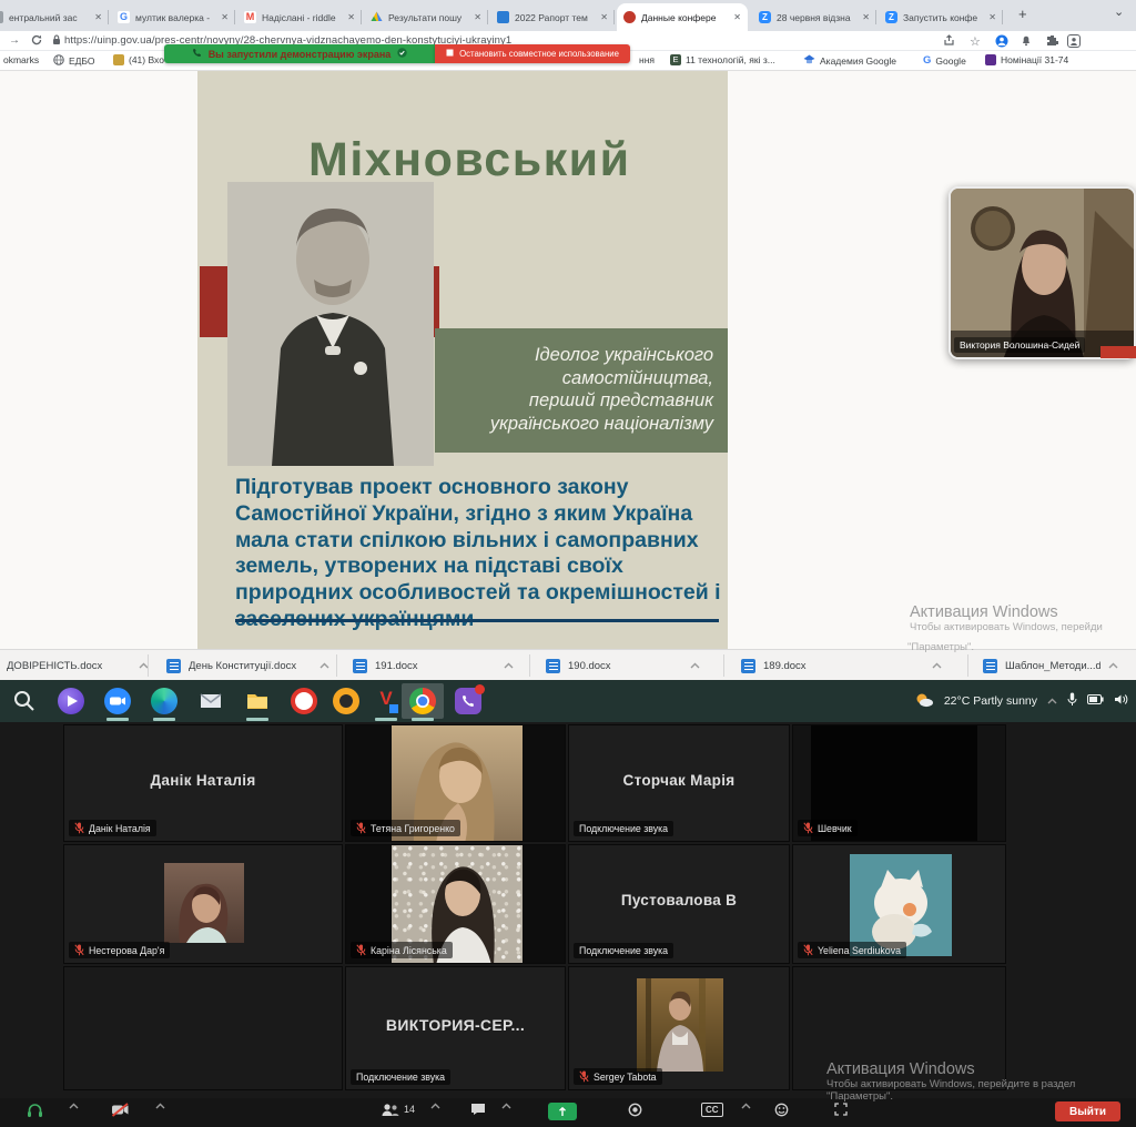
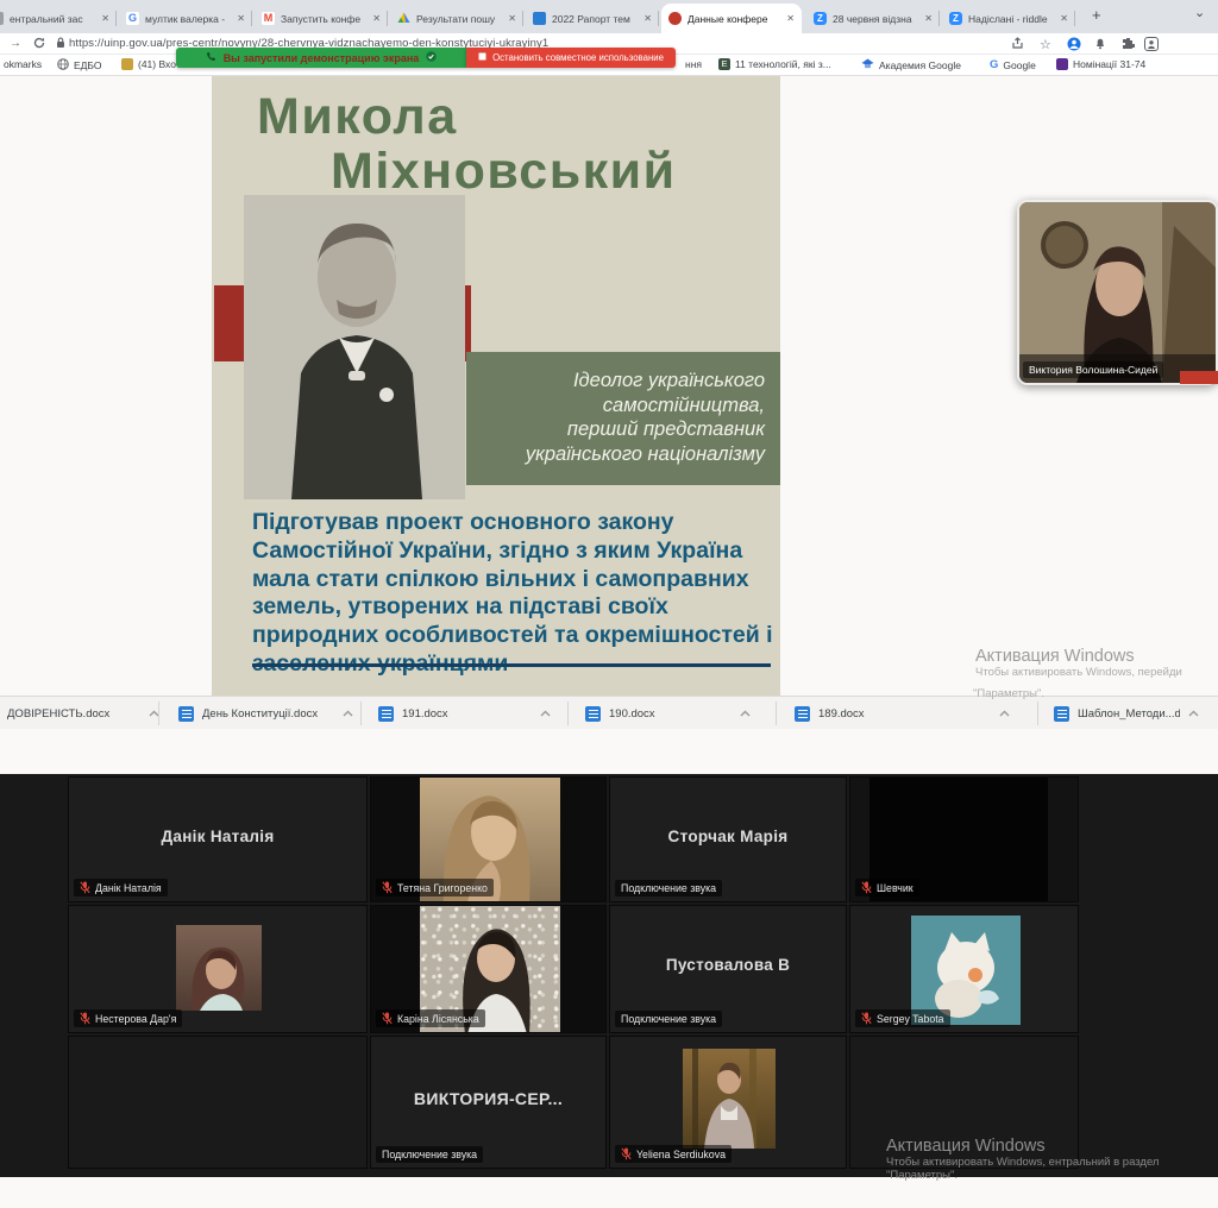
  ентральний зас
  ✕
  G
  мултик валерка -
  ✕
  M
- Надіслані - riddle
+ Запустить конфе
  ✕
  Результати пошу
  ✕
  2022 Рапорт тем
  ✕
  Данные конфере
  ✕
  Z
  28 червня відзна
  ✕
  Z
- Запустить конфе
+ Надіслані - riddle
  ✕
  +
  ⌄
  →
  https://uinp.gov.ua/pres-centr/novyny/28-chervnya-vidznachayemo-den-konstytuciyi-ukrayiny1
  ☆
  okmarks
  ЕДБО
  (41) Вхо
  ння
  E
  11 технологій, які з...
  Академия Google
  G
  Google
  Номінації 31-74
  Вы запустили демонстрацию экрана
  Остановить совместное использование
+ Микола
  Міхновський
  Ідеолог українського
  самостійництва,
  перший представник
  українського націоналізму
  Підготував проект основного закону Самостійної України, згідно з яким Україна мала стати спілкою вільних і самоправних земель, утворених на підставі своїх природних особливостей та окремішностей і
  Активация Windows
  Чтобы активировать Windows, перейди
  "Параметры".
  Виктория Волошина-Сидей
  ДОВІРЕНІСТЬ.docx
  День Конституції.docx
  191.docx
  190.docx
  189.docx
  Шаблон_Методи...d
- V
- 22°C Partly sunny
  Данік Наталія
  Данік Наталія
  Тетяна Григоренко
  Сторчак Марія
  Подключение звука
  Шевчик
  Нестерова Дар'я
  Каріна Лісянська
  Пустовалова В
  Подключение звука
- Yeliena Serdiukova
+ Sergey Tabota
  ВИКТОРИЯ-СЕР...
  Подключение звука
- Sergey Tabota
+ Yeliena Serdiukova
  Активация Windows
- Чтобы активировать Windows, перейдите в раздел
+ Чтобы активировать Windows, ентральний в раздел
  "Параметры".
- 14
- CC
- Выйти
